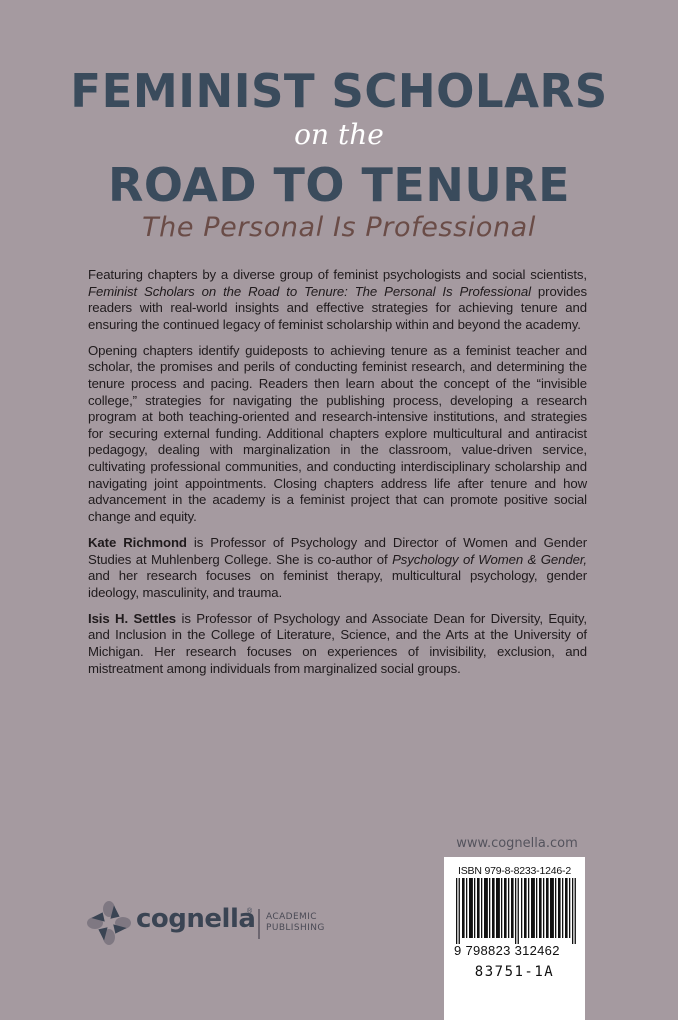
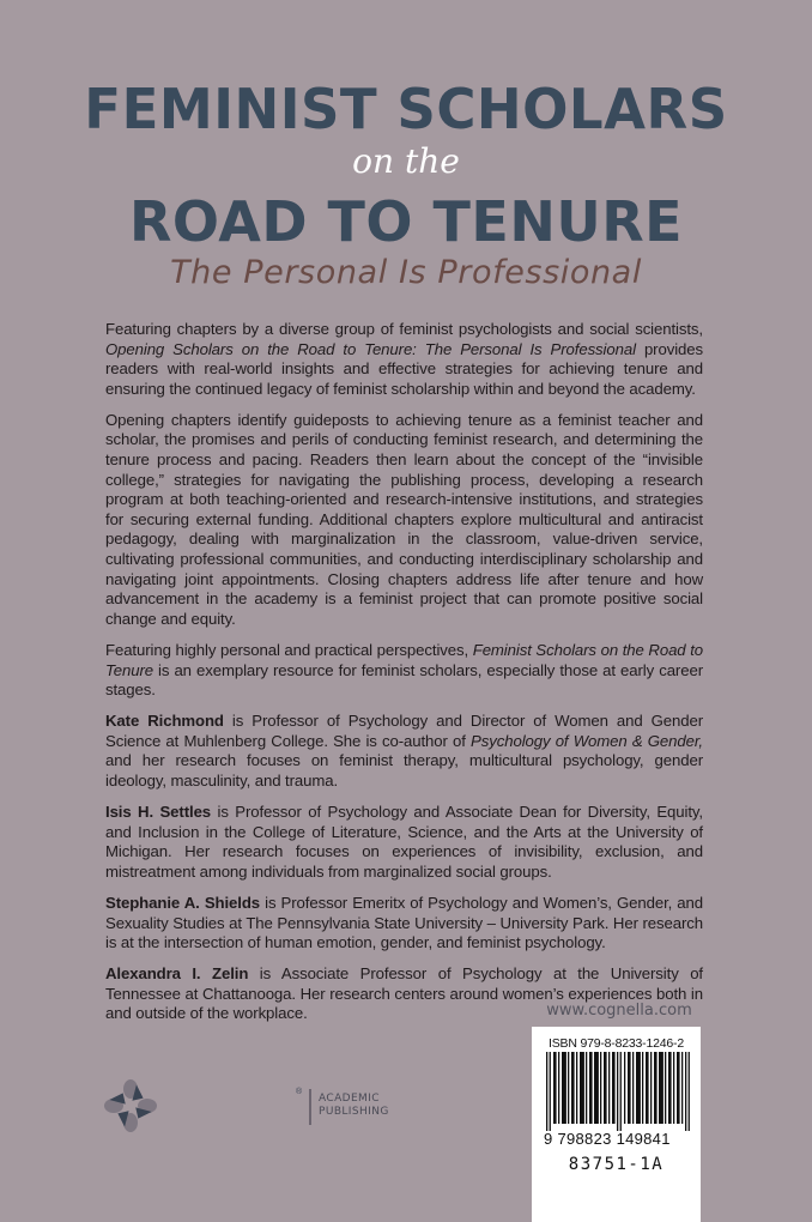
  FEMINIST SCHOLARS
  on the
  ROAD TO TENURE
  The Personal Is Professional
- Featuring chapters by a diverse group of feminist psychologists and social scientists, Feminist Scholars on the Road to Tenure: The Personal Is Professional provides readers with real-world insights and effective strategies for achieving tenure and ensuring the continued legacy of feminist scholarship within and beyond the academy.
+ Featuring chapters by a diverse group of feminist psychologists and social scientists, Opening Scholars on the Road to Tenure: The Personal Is Professional provides readers with real-world insights and effective strategies for achieving tenure and ensuring the continued legacy of feminist scholarship within and beyond the academy.
  Opening chapters identify guideposts to achieving tenure as a feminist teacher and scholar, the promises and perils of conducting feminist research, and determining the tenure process and pacing. Readers then learn about the concept of the “invisible college,” strategies for navigating the publishing process, developing a research program at both teaching-oriented and research-intensive institutions, and strategies for securing external funding. Additional chapters explore multicultural and antiracist pedagogy, dealing with marginalization in the classroom, value-driven service, cultivating professional communities, and conducting interdisciplinary scholarship and navigating joint appointments. Closing chapters address life after tenure and how advancement in the academy is a feminist project that can promote positive social change and equity.
+ Featuring highly personal and practical perspectives, Feminist Scholars on the Road to Tenure is an exemplary resource for feminist scholars, especially those at early career stages.
- Kate Richmond is Professor of Psychology and Director of Women and Gender Studies at Muhlenberg College. She is co-author of Psychology of Women & Gender, and her research focuses on feminist therapy, multicultural psychology, gender ideology, masculinity, and trauma.
+ Kate Richmond is Professor of Psychology and Director of Women and Gender Science at Muhlenberg College. She is co-author of Psychology of Women & Gender, and her research focuses on feminist therapy, multicultural psychology, gender ideology, masculinity, and trauma.
  Isis H. Settles is Professor of Psychology and Associate Dean for Diversity, Equity, and Inclusion in the College of Literature, Science, and the Arts at the University of Michigan. Her research focuses on experiences of invisibility, exclusion, and mistreatment among individuals from marginalized social groups.
+ Stephanie A. Shields is Professor Emeritx of Psychology and Women’s, Gender, and Sexuality Studies at The Pennsylvania State University – University Park. Her research is at the intersection of human emotion, gender, and feminist psychology.
+ Alexandra I. Zelin is Associate Professor of Psychology at the University of Tennessee at Chattanooga. Her research centers around women’s experiences both in and outside of the workplace.
  www.cognella.com
- cognella
  ACADEMIC
  PUBLISHING
  ISBN 979-8-8233-1246-2
- 9 798823 312462
+ 9 798823 149841
  83751-1A
